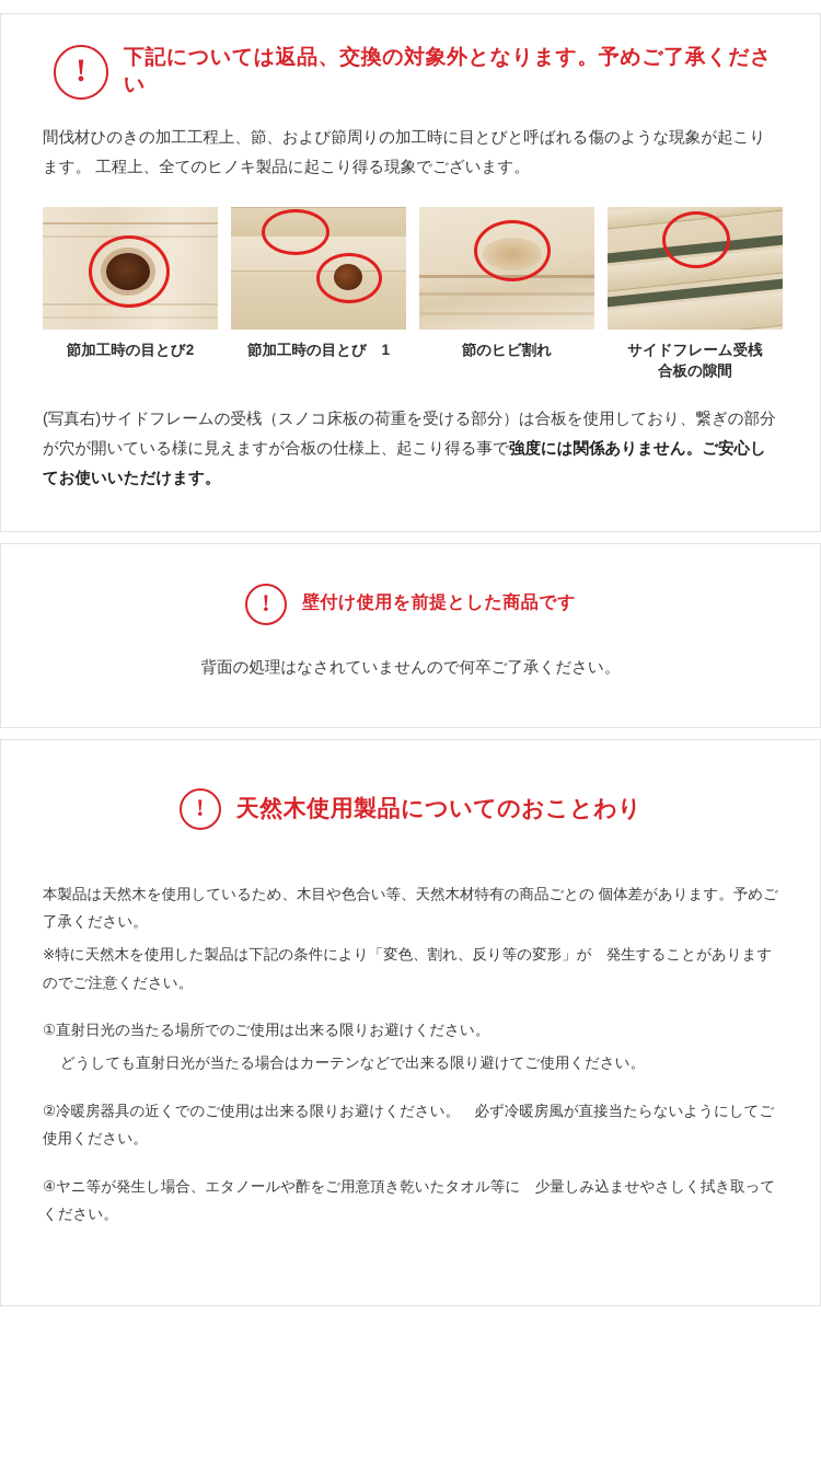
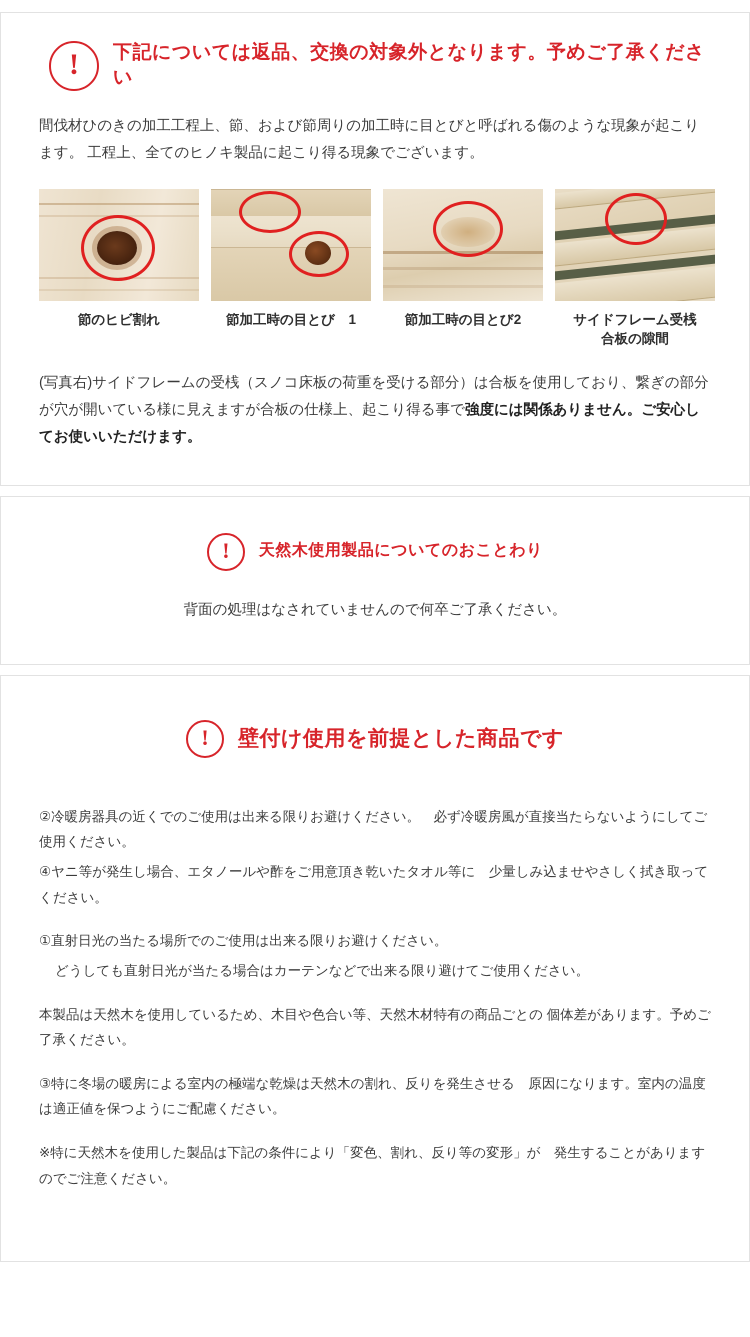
  !
  下記については返品、交換の対象外となります。予めご了承ください
  間伐材ひのきの加工工程上、節、および節周りの加工時に目とびと呼ばれる傷のような現象が起こります。 工程上、全てのヒノキ製品に起こり得る現象でございます。
- 節加工時の目とび2
+ 節のヒビ割れ
  節加工時の目とび 1
- 節のヒビ割れ
+ 節加工時の目とび2
  サイドフレーム受桟
  合板の隙間
  (写真右)サイドフレームの受桟（スノコ床板の荷重を受ける部分）は合板を使用しており、繋ぎの部分が穴が開いている様に見えますが合板の仕様上、起こり得る事で強度には関係ありません。ご安心してお使いいただけます。
  !
- 壁付け使用を前提とした商品です
+ 天然木使用製品についてのおことわり
  背面の処理はなされていませんので何卒ご了承ください。
  !
- 天然木使用製品についてのおことわり
+ 壁付け使用を前提とした商品です
- 本製品は天然木を使用しているため、木目や色合い等、天然木材特有の商品ごとの 個体差があります。予めご了承ください。
+ ②冷暖房器具の近くでのご使用は出来る限りお避けください。 必ず冷暖房風が直接当たらないようにしてご使用ください。
- ※特に天然木を使用した製品は下記の条件により「変色、割れ、反り等の変形」が 発生することがありますのでご注意ください。
+ ④ヤニ等が発生し場合、エタノールや酢をご用意頂き乾いたタオル等に 少量しみ込ませやさしく拭き取ってください。
  ①直射日光の当たる場所でのご使用は出来る限りお避けください。
  どうしても直射日光が当たる場合はカーテンなどで出来る限り避けてご使用ください。
- ②冷暖房器具の近くでのご使用は出来る限りお避けください。 必ず冷暖房風が直接当たらないようにしてご使用ください。
+ 本製品は天然木を使用しているため、木目や色合い等、天然木材特有の商品ごとの 個体差があります。予めご了承ください。
+ ③特に冬場の暖房による室内の極端な乾燥は天然木の割れ、反りを発生させる 原因になります。室内の温度は適正値を保つようにご配慮ください。
- ④ヤニ等が発生し場合、エタノールや酢をご用意頂き乾いたタオル等に 少量しみ込ませやさしく拭き取ってください。
+ ※特に天然木を使用した製品は下記の条件により「変色、割れ、反り等の変形」が 発生することがありますのでご注意ください。
